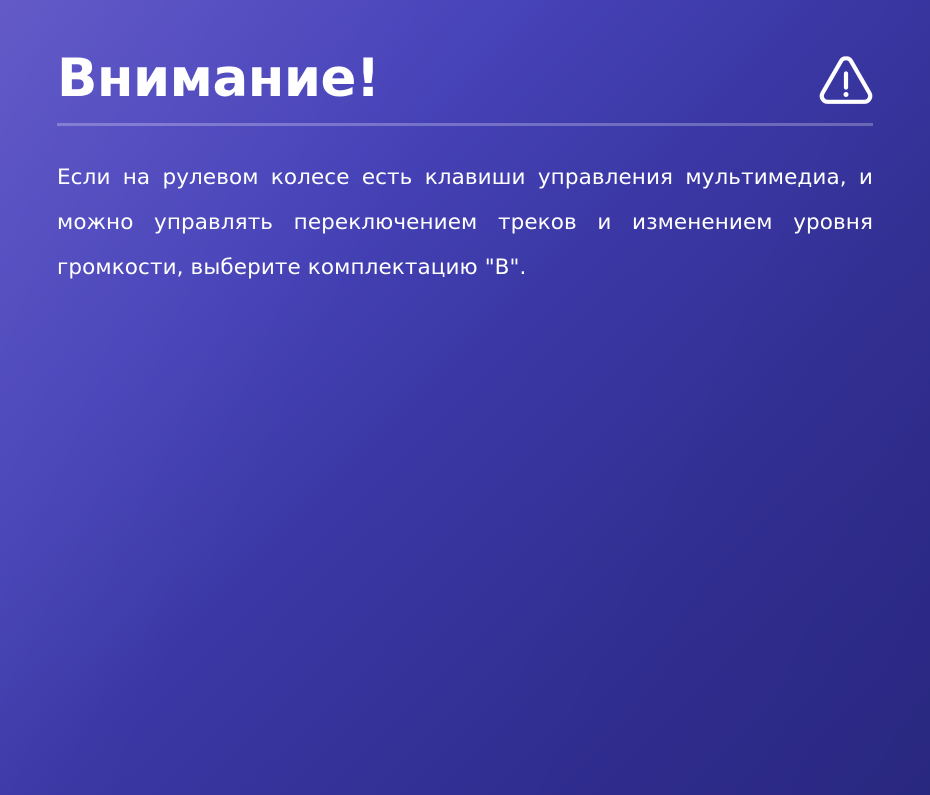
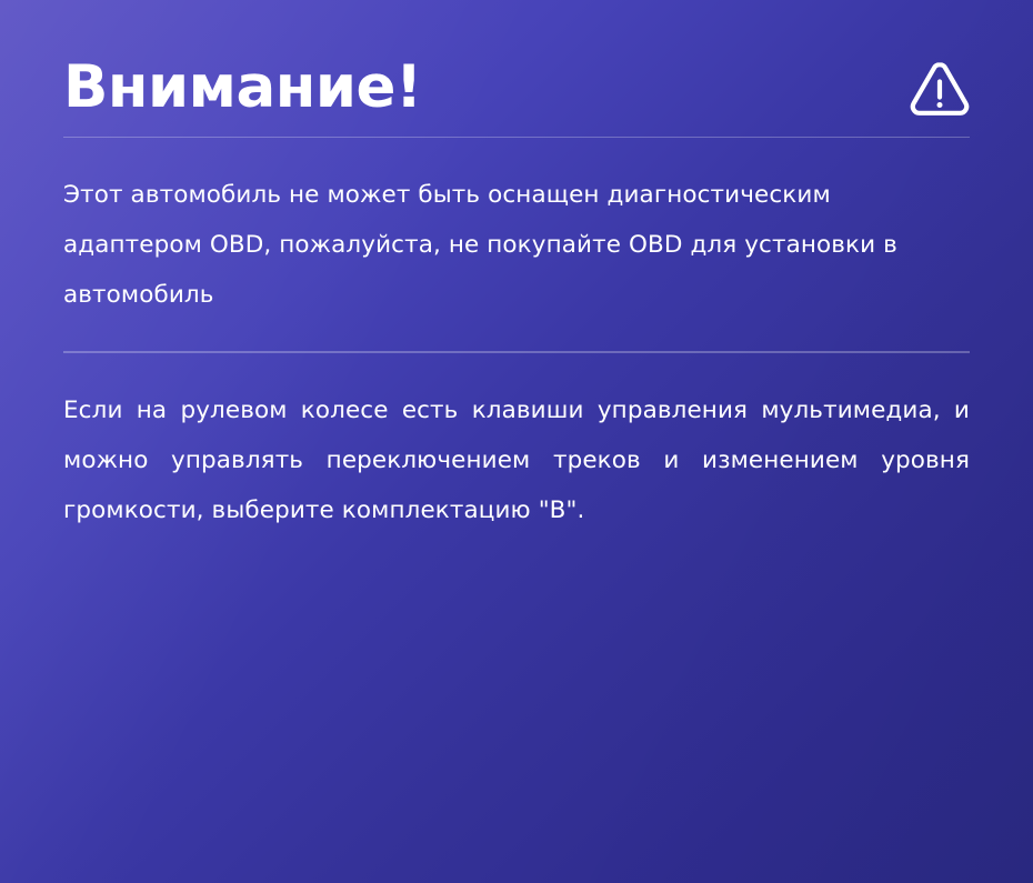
  Внимание!
+ Этот автомобиль не может быть оснащен диагностическим адаптером OBD, пожалуйста, не покупайте OBD для установки в автомобиль
  Если на рулевом колесе есть клавиши управления мультимедиа, и можно управлять переключением треков и изменением уровня громкости, выберите комплектацию "B".
